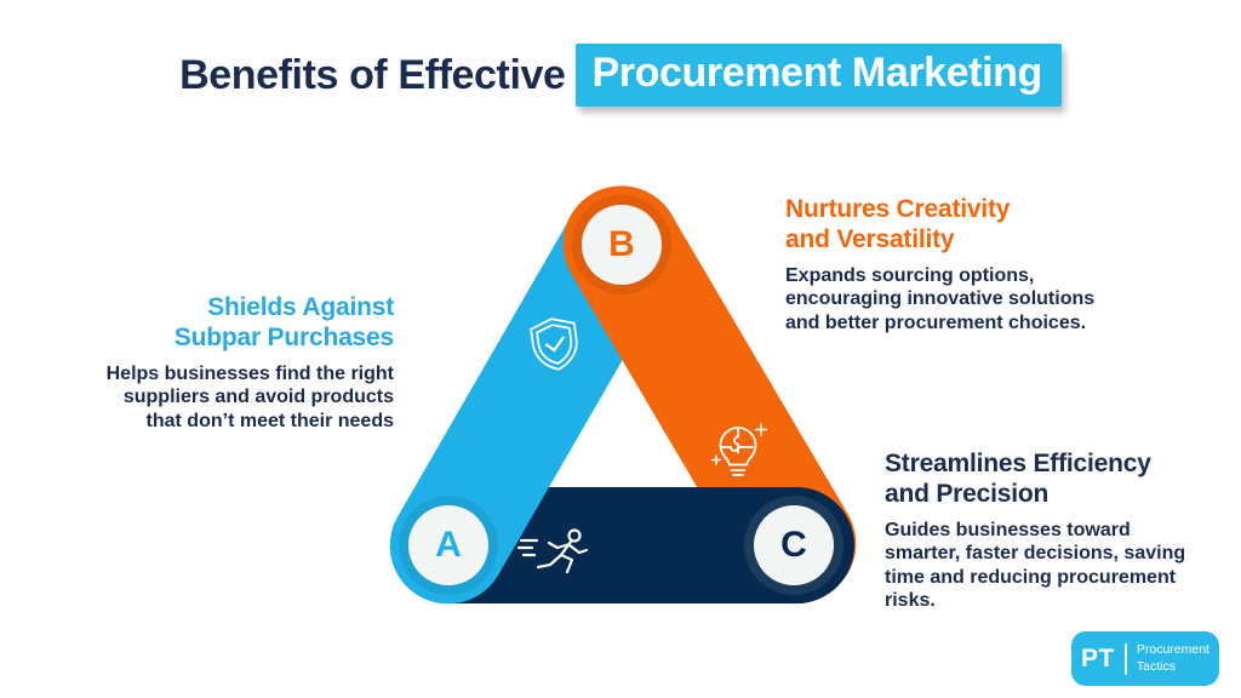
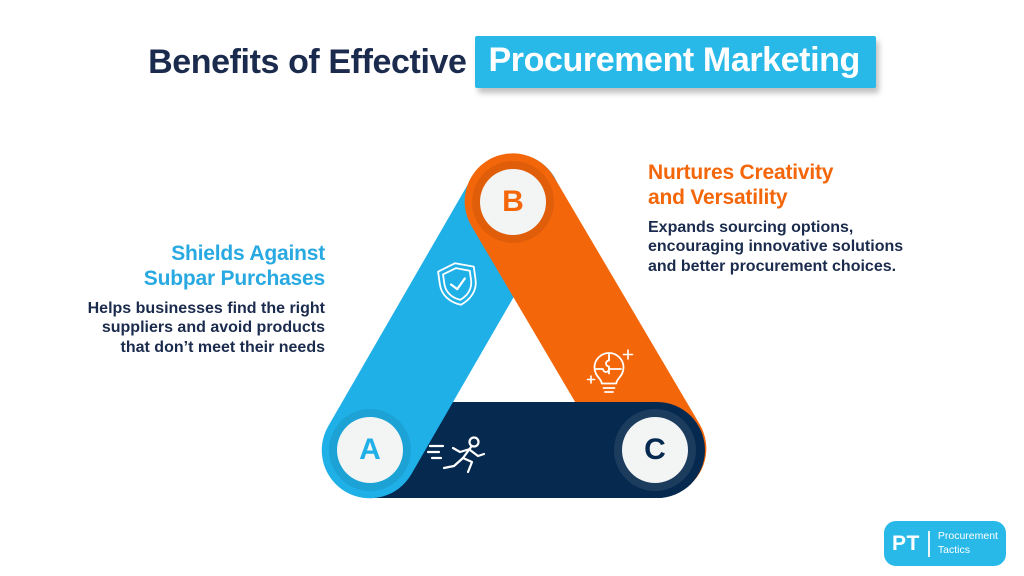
  Benefits of Effective
  Procurement Marketing
  A
  B
  C
  Shields Against
  Subpar Purchases
  Helps businesses find the right
  suppliers and avoid products
  that don’t meet their needs
  Nurtures Creativity
  and Versatility
  Expands sourcing options,
  encouraging innovative solutions
  and better procurement choices.
- Streamlines Efficiency
- and Precision
- Guides businesses toward
- smarter, faster decisions, saving
- time and reducing procurement
- risks.
  PT
  Procurement
  Tactics
